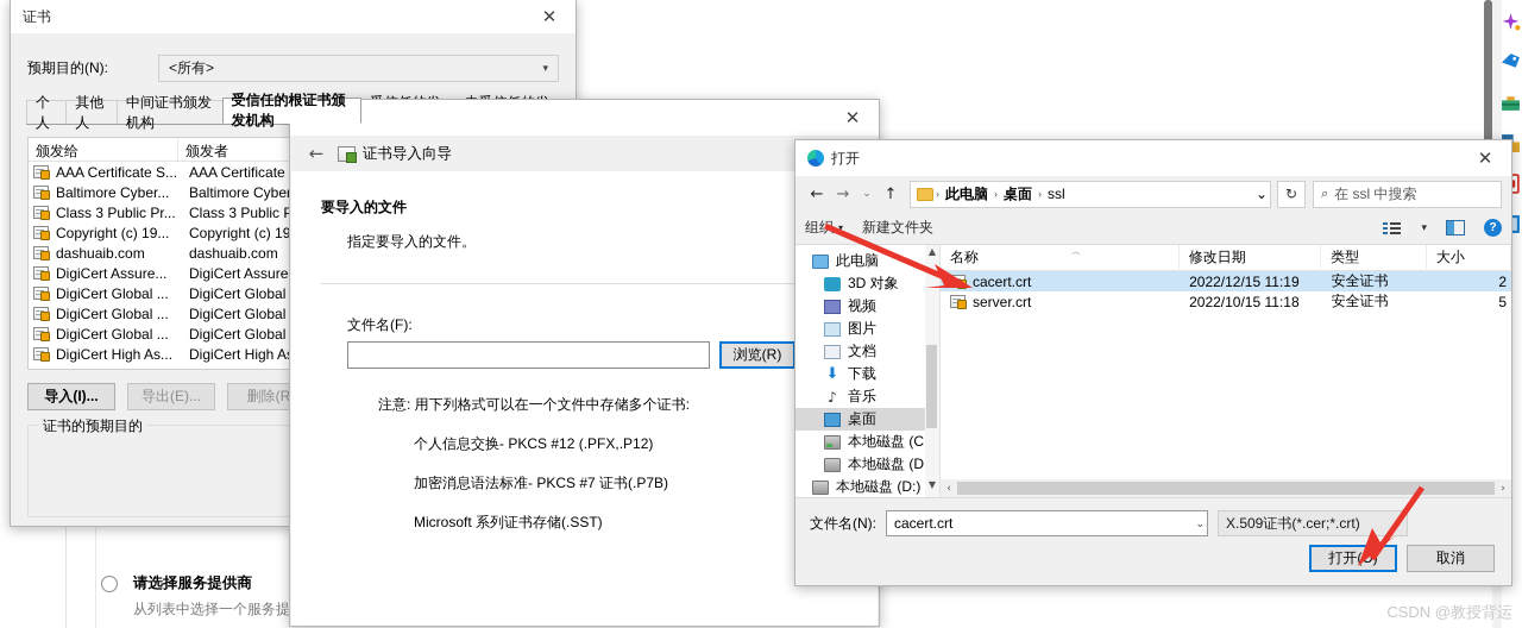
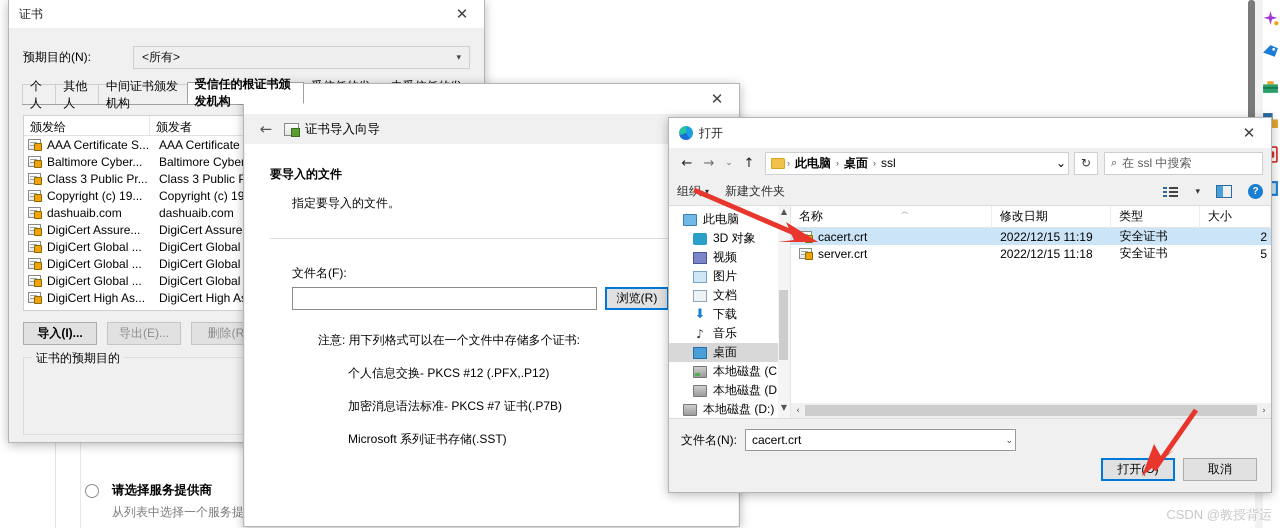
  请选择服务提供商
  从列表中选择一个服务提
  证书
  ✕
  预期目的(N):
  <所有>
  ▾
  个人
  其他人
  中间证书颁发机构
  受信任的根证书颁发机构
  颁发给
  颁发者
  AAA Certificate S...
  AAA Certificate
  Baltimore Cyber...
  Class 3 Public Pr...
  Copyright (c) 19...
  Copyright (c) 19
  dashuaib.com
  dashuaib.com
  DigiCert Assure...
  DigiCert Assure
  DigiCert Global ...
  DigiCert Global
  DigiCert Global ...
  DigiCert Global
  DigiCert Global ...
  DigiCert Global
  DigiCert High As...
  导入(I)...
  导出(E)...
  删除(R
  证书的预期目的
  ✕
  ←
  证书导入向导
  要导入的文件
  指定要导入的文件。
  文件名(F):
  浏览(R)
  注意: 用下列格式可以在一个文件中存储多个证书:
  个人信息交换- PKCS #12 (.PFX,.P12)
  加密消息语法标准- PKCS #7 证书(.P7B)
  Microsoft 系列证书存储(.SST)
  打开
  ✕
  ←
  →
  ⌄
  ↑
  ›
  此电脑
  ›
  桌面
  ›
  ssl
  ⌄
  ↻
  ⌕
  在 ssl 中搜索
  ▾
  新建文件夹
  ▾
  ?
  此电脑
  3D 对象
  视频
  图片
  文档
  ⬇
  下载
  ♪
  音乐
  桌面
  本地磁盘 (C
  本地磁盘 (D
  本地磁盘 (D:)
  ▲
  ▼
  名称
  ︿
  修改日期
  类型
  大小
  cacert.crt
  2022/12/15 11:19
  安全证书
  2
  server.crt
- 2022/10/15 11:18
+ 2022/12/15 11:18
  安全证书
  5
  ‹
  ›
  文件名(N):
  cacert.crt
  ⌄
- X.509证书(*.cer;*.crt)
  取消
  CSDN @教授背运
